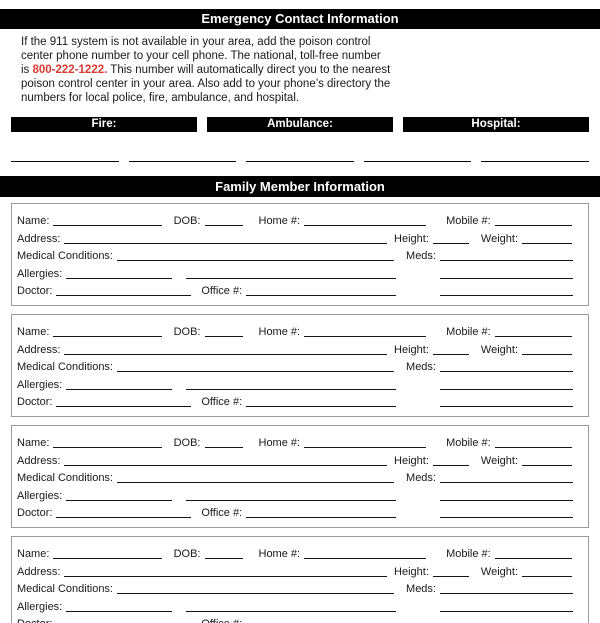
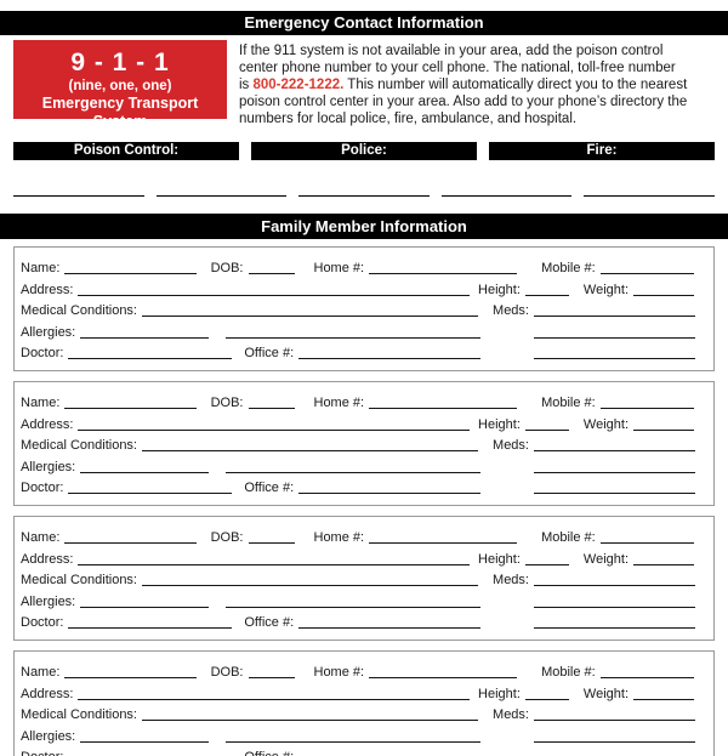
  Emergency Contact Information
+ 9 - 1 - 1
+ (nine, one, one)
+ Emergency Transport System
  If the 911 system is not available in your area, add the poison control
  center phone number to your cell phone. The national, toll-free number
  is 800-222-1222. This number will automatically direct you to the nearest
  poison control center in your area. Also add to your phone’s directory the
  numbers for local police, fire, ambulance, and hospital.
+ Poison Control:
+ Police:
  Fire:
- Ambulance:
- Hospital:
  Family Member Information
  Name:
  DOB:
  Home #:
  Mobile #:
  Address:
  Height:
  Weight:
  Medical Conditions:
  Meds:
  Allergies:
  Doctor:
  Office #:
  Name:
  DOB:
  Home #:
  Mobile #:
  Address:
  Height:
  Weight:
  Medical Conditions:
  Meds:
  Allergies:
  Doctor:
  Office #:
  Name:
  DOB:
  Home #:
  Mobile #:
  Address:
  Height:
  Weight:
  Medical Conditions:
  Meds:
  Allergies:
  Doctor:
  Office #:
  Name:
  DOB:
  Home #:
  Mobile #:
  Address:
  Height:
  Weight:
  Medical Conditions:
  Meds:
  Allergies:
